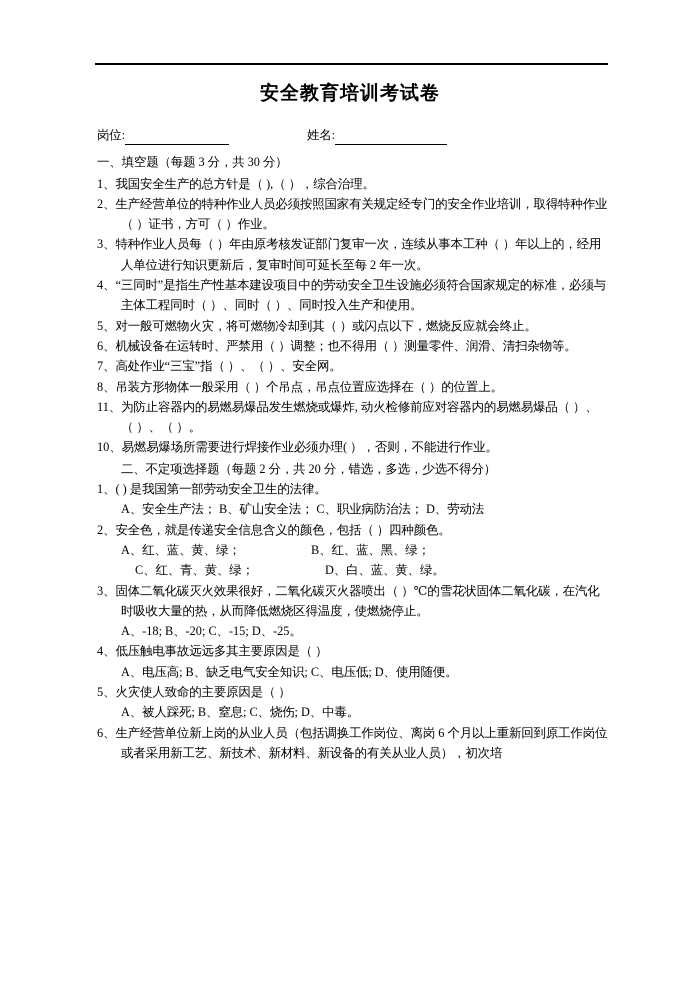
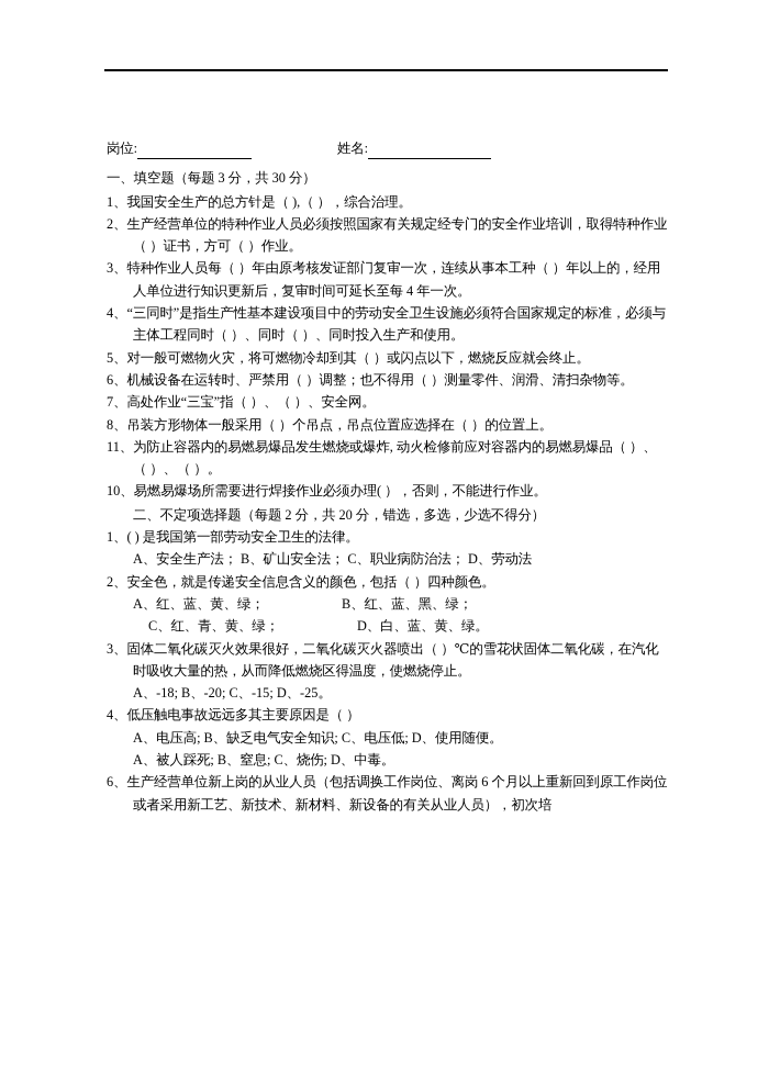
- 安全教育培训考试卷
  岗位:
  姓名:
  一、填空题（每题 3 分，共 30 分）
  1、我国安全生产的总方针是（ ),（ ），综合治理。
  2、生产经营单位的特种作业人员必须按照国家有关规定经专门的安全作业培训，取得特种作业（ ）证书，方可（ ）作业。
- 3、特种作业人员每（ ）年由原考核发证部门复审一次，连续从事本工种（ ）年以上的，经用人单位进行知识更新后，复审时间可延长至每 2 年一次。
+ 3、特种作业人员每（ ）年由原考核发证部门复审一次，连续从事本工种（ ）年以上的，经用人单位进行知识更新后，复审时间可延长至每 4 年一次。
  4、“三同时”是指生产性基本建设项目中的劳动安全卫生设施必须符合国家规定的标准，必须与主体工程同时（ ）、同时（ ）、同时投入生产和使用。
  5、对一般可燃物火灾，将可燃物冷却到其（ ）或闪点以下，燃烧反应就会终止。
  6、机械设备在运转时、严禁用（ ）调整；也不得用（ ）测量零件、润滑、清扫杂物等。
  7、高处作业“三宝”指（ ）、（ ）、安全网。
  8、吊装方形物体一般采用（ ）个吊点，吊点位置应选择在（ ）的位置上。
  11、为防止容器内的易燃易爆品发生燃烧或爆炸, 动火检修前应对容器内的易燃易爆品（ ）、（ ）、（ ）。
  10、易燃易爆场所需要进行焊接作业必须办理( ），否则，不能进行作业。
  二、不定项选择题（每题 2 分，共 20 分，错选，多选，少选不得分）
  1、( ) 是我国第一部劳动安全卫生的法律。
  A、安全生产法； B、矿山安全法； C、职业病防治法； D、劳动法
  2、安全色，就是传递安全信息含义的颜色，包括（ ）四种颜色。
  A、红、蓝、黄、绿；
  B、红、蓝、黑、绿；
  C、红、青、黄、绿；
  D、白、蓝、黄、绿。
  3、固体二氧化碳灭火效果很好，二氧化碳灭火器喷出（ ）℃的雪花状固体二氧化碳，在汽化时吸收大量的热，从而降低燃烧区得温度，使燃烧停止。
  A、-18; B、-20; C、-15; D、-25。
  4、低压触电事故远远多其主要原因是（ ）
  A、电压高; B、缺乏电气安全知识; C、电压低; D、使用随便。
- 5、火灾使人致命的主要原因是（ ）
  A、被人踩死; B、窒息; C、烧伤; D、中毒。
  6、生产经营单位新上岗的从业人员（包括调换工作岗位、离岗 6 个月以上重新回到原工作岗位或者采用新工艺、新技术、新材料、新设备的有关从业人员），初次培
